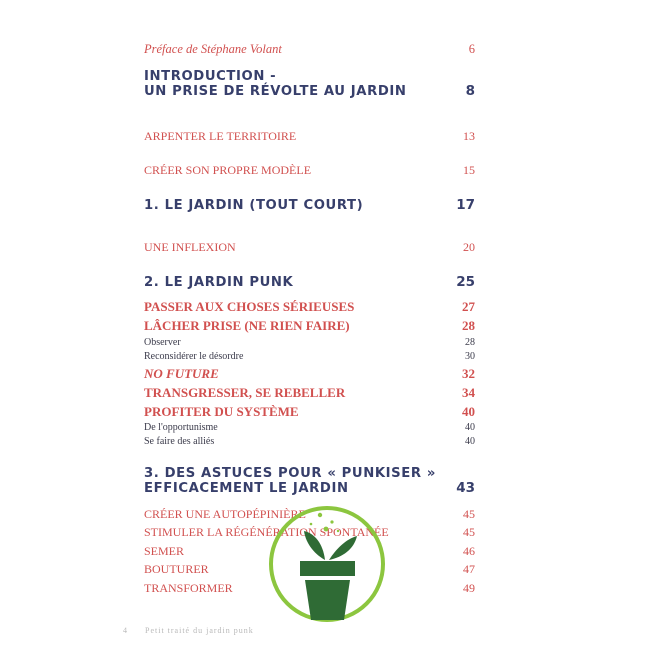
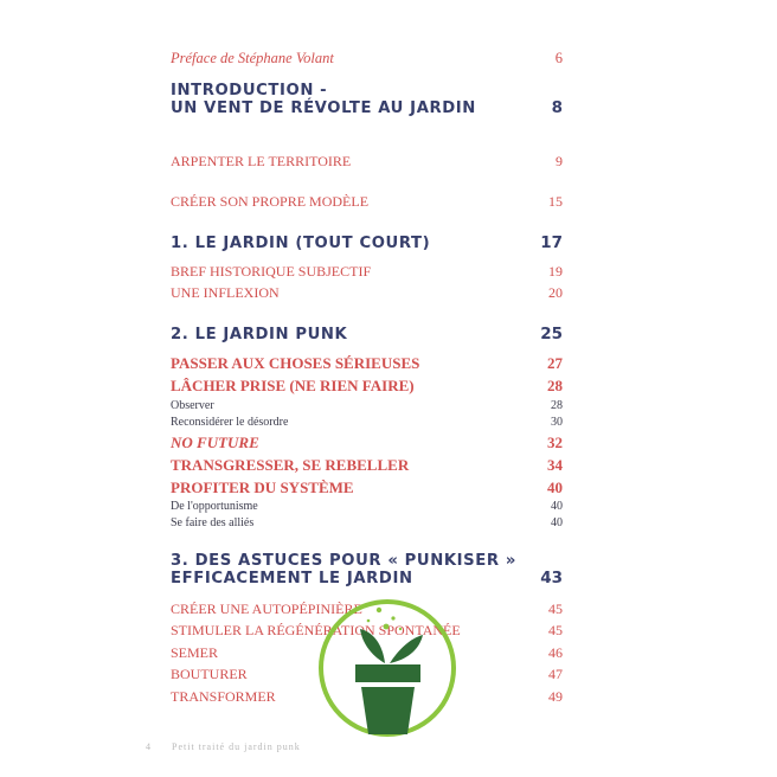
  Préface de Stéphane Volant
  6
  INTRODUCTION -
- UN PRISE DE RÉVOLTE AU JARDIN
+ UN VENT DE RÉVOLTE AU JARDIN
  8
  ARPENTER LE TERRITOIRE
- 13
+ 9
  CRÉER SON PROPRE MODÈLE
  15
  1. LE JARDIN (TOUT COURT)
  17
+ BREF HISTORIQUE SUBJECTIF
+ 19
  UNE INFLEXION
  20
  2. LE JARDIN PUNK
  25
  PASSER AUX CHOSES SÉRIEUSES
  27
  LÂCHER PRISE (NE RIEN FAIRE)
  28
  Observer
  28
  Reconsidérer le désordre
  30
  NO FUTURE
  32
  TRANSGRESSER, SE REBELLER
  34
  PROFITER DU SYSTÈME
  40
  De l'opportunisme
  40
  Se faire des alliés
  40
  3. DES ASTUCES POUR « PUNKISER »
  EFFICACEMENT LE JARDIN
  43
  CRÉER UNE AUTOPÉPINIÈRE
  45
  STIMULER LA RÉGÉNÉRATION SPONTANÉE
  45
  SEMER
  46
  BOUTURER
  47
  TRANSFORMER
  49
  4 Petit traité du jardin punk
